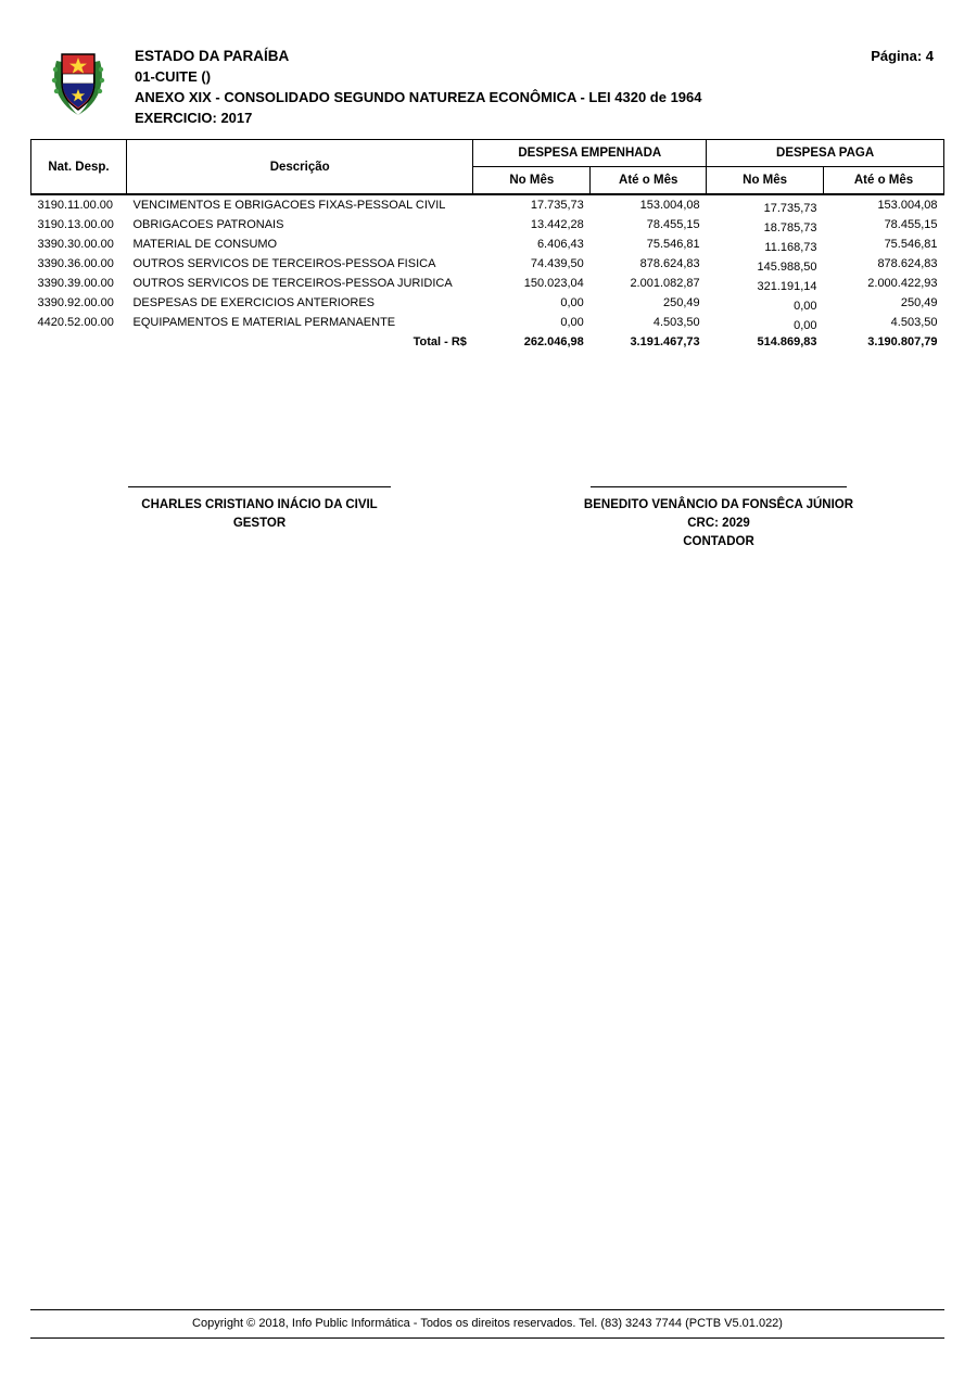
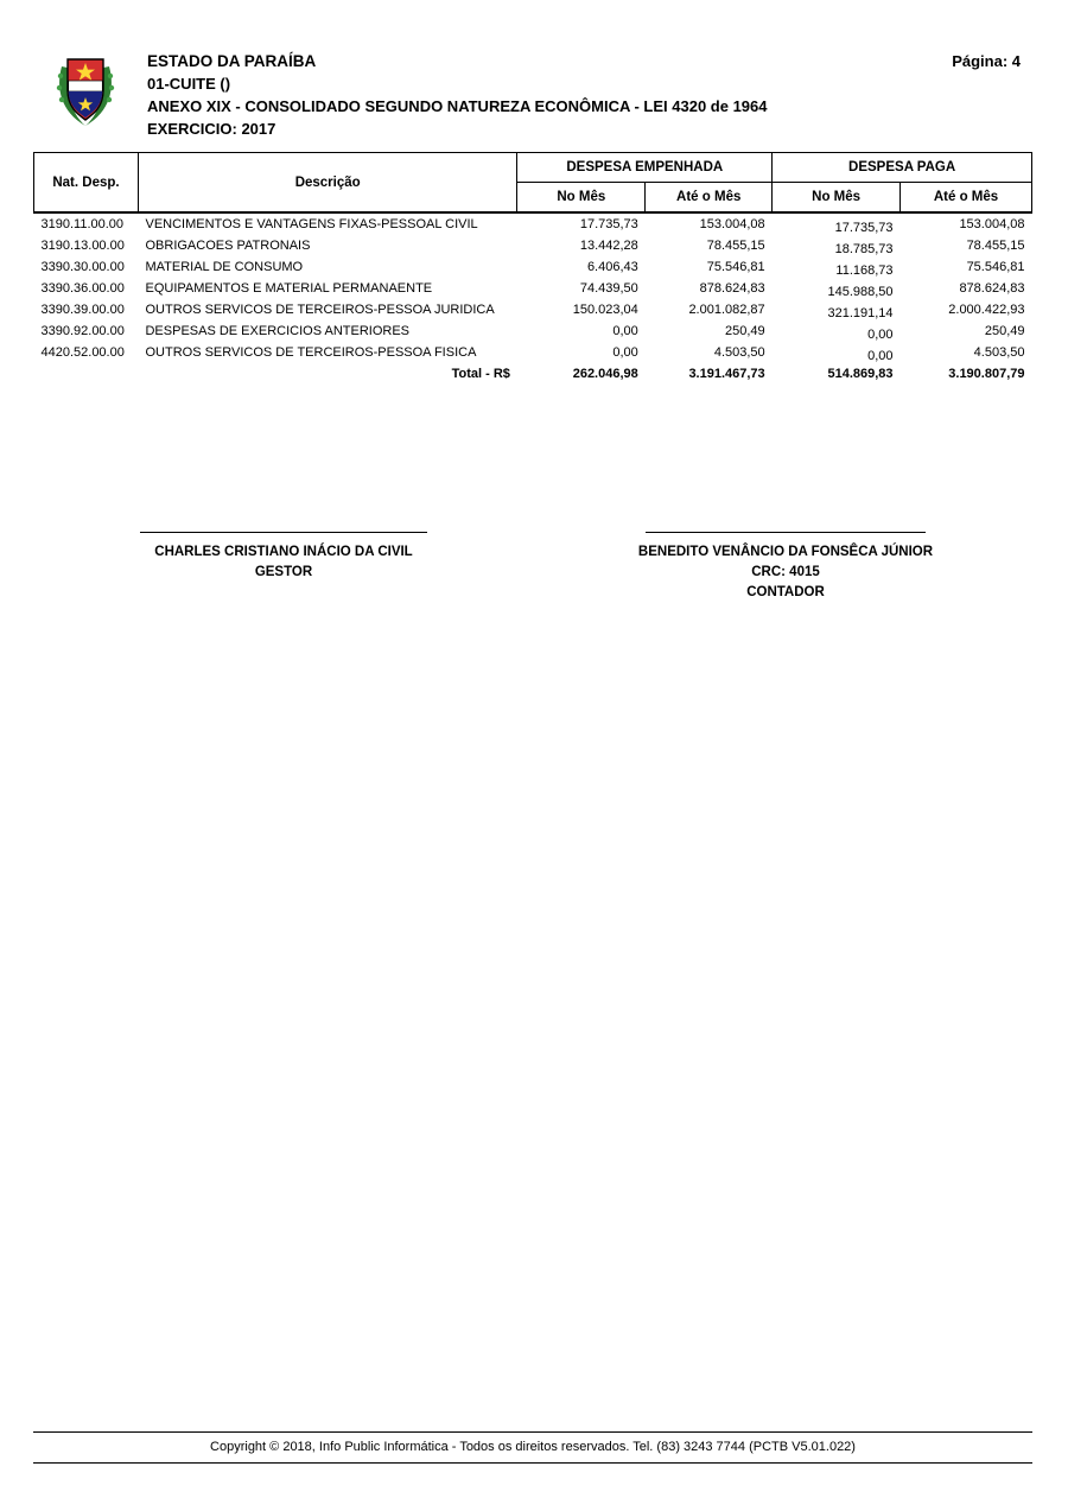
  Página: 4
  ESTADO DA PARAÍBA
  01-CUITE ()
  ANEXO XIX - CONSOLIDADO SEGUNDO NATUREZA ECONÔMICA - LEI 4320 de 1964
  EXERCICIO: 2017
  Nat. Desp.	Descrição	DESPESA EMPENHADA	DESPESA PAGA
  No Mês	Até o Mês	No Mês	Até o Mês
- 3190.11.00.00	VENCIMENTOS E OBRIGACOES FIXAS-PESSOAL CIVIL	17.735,73	153.004,08	17.735,73	153.004,08
+ 3190.11.00.00	VENCIMENTOS E VANTAGENS FIXAS-PESSOAL CIVIL	17.735,73	153.004,08	17.735,73	153.004,08
  3190.13.00.00	OBRIGACOES PATRONAIS	13.442,28	78.455,15	18.785,73	78.455,15
  3390.30.00.00	MATERIAL DE CONSUMO	6.406,43	75.546,81	11.168,73	75.546,81
- 3390.36.00.00	OUTROS SERVICOS DE TERCEIROS-PESSOA FISICA	74.439,50	878.624,83	145.988,50	878.624,83
+ 3390.36.00.00	EQUIPAMENTOS E MATERIAL PERMANAENTE	74.439,50	878.624,83	145.988,50	878.624,83
  3390.39.00.00	OUTROS SERVICOS DE TERCEIROS-PESSOA JURIDICA	150.023,04	2.001.082,87	321.191,14	2.000.422,93
  3390.92.00.00	DESPESAS DE EXERCICIOS ANTERIORES	0,00	250,49	0,00	250,49
- 4420.52.00.00	EQUIPAMENTOS E MATERIAL PERMANAENTE	0,00	4.503,50	0,00	4.503,50
+ 4420.52.00.00	OUTROS SERVICOS DE TERCEIROS-PESSOA FISICA	0,00	4.503,50	0,00	4.503,50
  	Total - R$	262.046,98	3.191.467,73	514.869,83	3.190.807,79
  CHARLES CRISTIANO INÁCIO DA CIVIL
  GESTOR
  BENEDITO VENÂNCIO DA FONSÊCA JÚNIOR
- CRC: 2029
+ CRC: 4015
  CONTADOR
  Copyright © 2018, Info Public Informática - Todos os direitos reservados. Tel. (83) 3243 7744 (PCTB V5.01.022)
